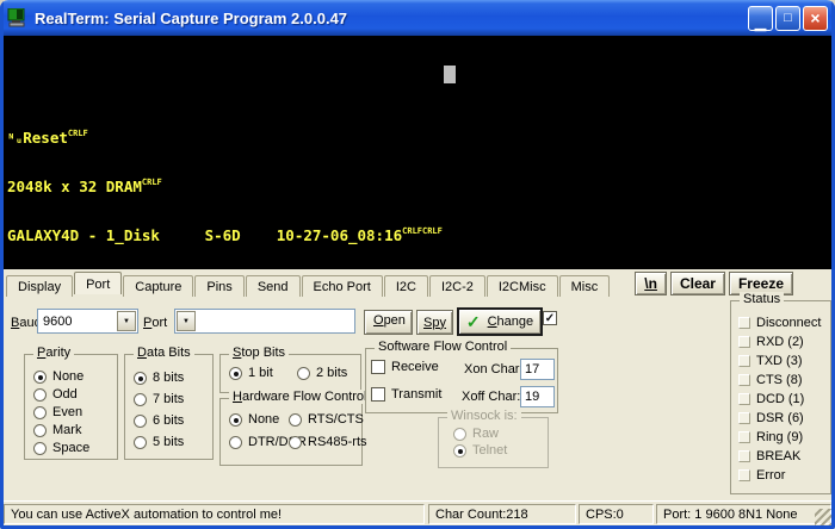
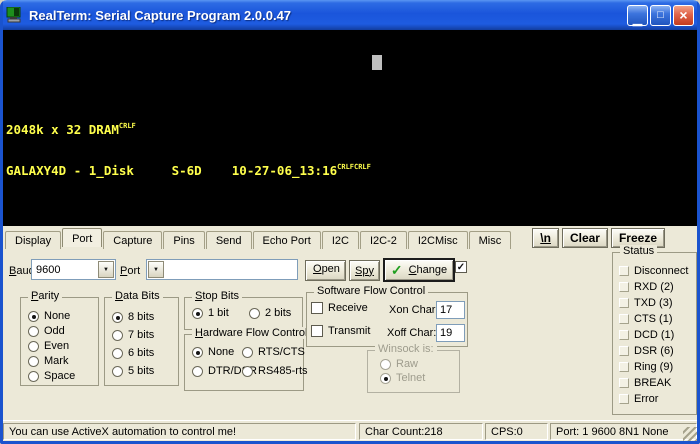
  RealTerm: Serial Capture Program 2.0.0.47
  ▁
  □
  ×
- ᴺᵤResetCRLF
  2048k x 32 DRAMCRLF
- GALAXY4D - 1_Disk S-6D 10-27-06_08:16CRLFCRLF
+ GALAXY4D - 1_Disk S-6D 10-27-06_13:16CRLFCRLF
  Display Port Capture Pins Send Echo Port I2C I2C-2 I2CMisc Misc
  \n
  Clear
  Freeze
  Bau
  9600
  Port
  Open
  Spy
  ✓
  Change
  ✓
  Parity
  None
  Odd
  Even
  Mark
  Space
  Data Bits
  8 bits
  7 bits
  6 bits
  5 bits
  Stop Bits
  1 bit
  2 bits
  Hardware Flow Control
  None
  RTS/CTS
  DTR/D
  RS485-rts
  Software Flow Control
  Receive
  Xon Char
  17
  Transmit
  Xoff Char:
  19
  Winsock is:
  Raw
  Telnet
  Status
  Disconnect
  RXD (2)
  TXD (3)
- CTS (8)
+ CTS (1)
  DCD (1)
  DSR (6)
  Ring (9)
  BREAK
  Error
  You can use ActiveX automation to control me!
  Char Count:218
  CPS:0
  Port: 1 9600 8N1 None
